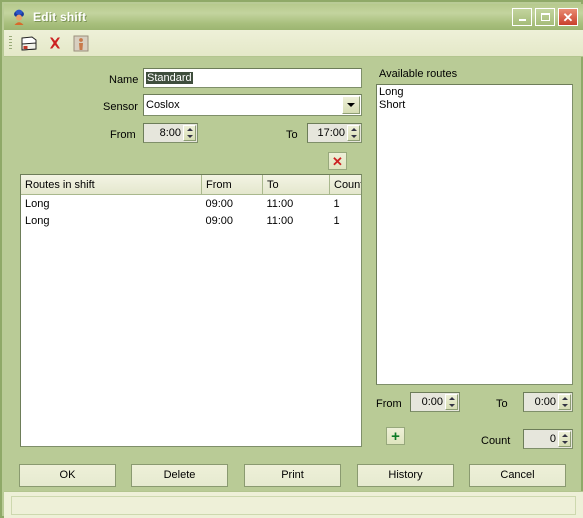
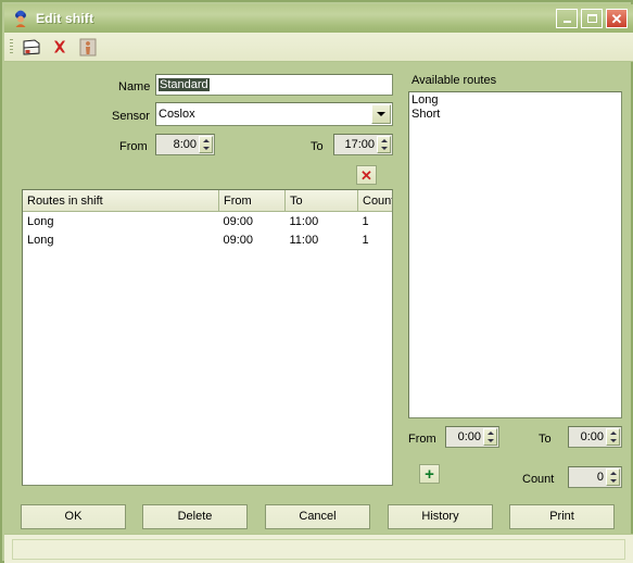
  Edit shift
  ✕
  Name
  Standard
  Sensor
  Coslox
  From
  8:00
  To
  17:00
  ✕
  Routes in shift	From	To	Count
  Long	09:00	11:00	1
  Long	09:00	11:00	1
  Available routes
  Long
  Short
  From
  0:00
  To
  0:00
  +
  Count
  0
  OK
  Delete
- Print
+ Cancel
  History
- Cancel
+ Print
